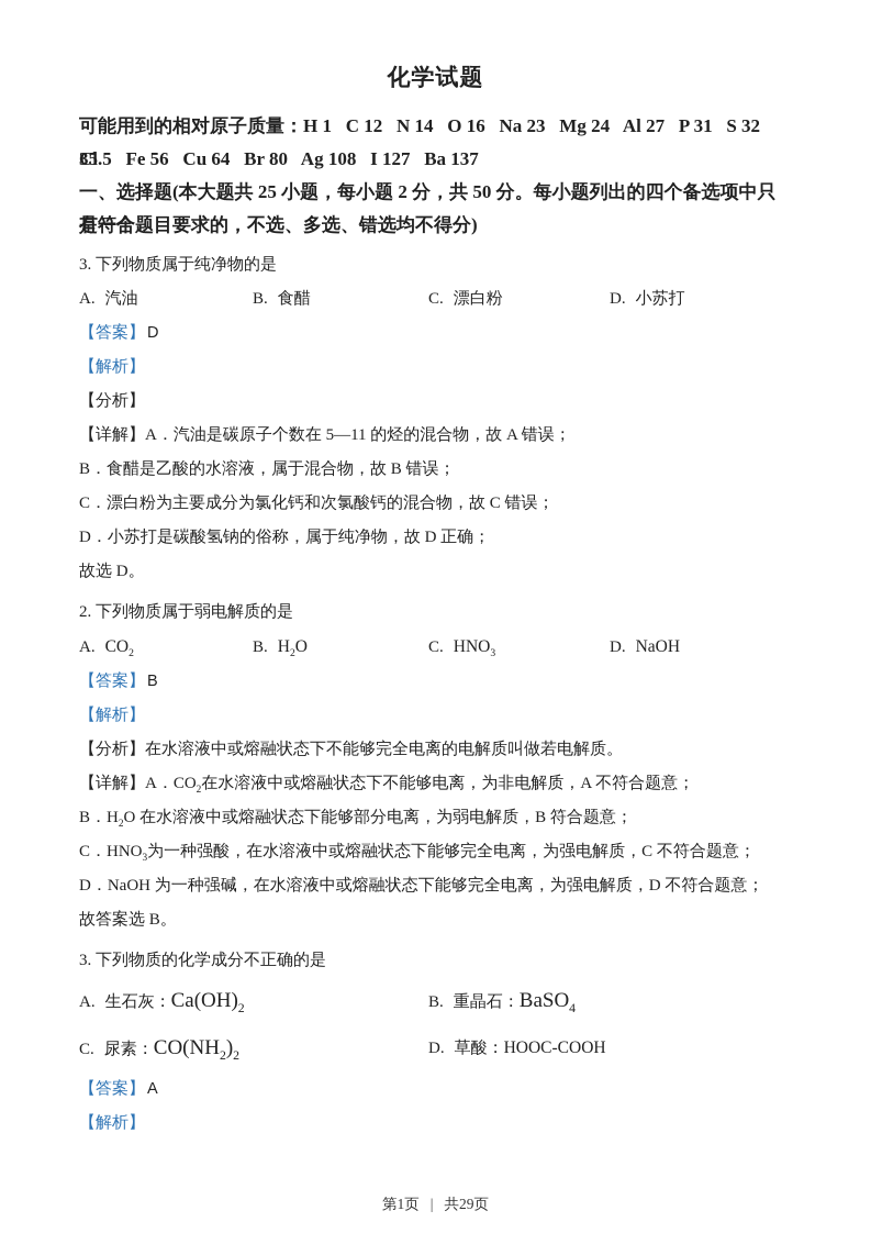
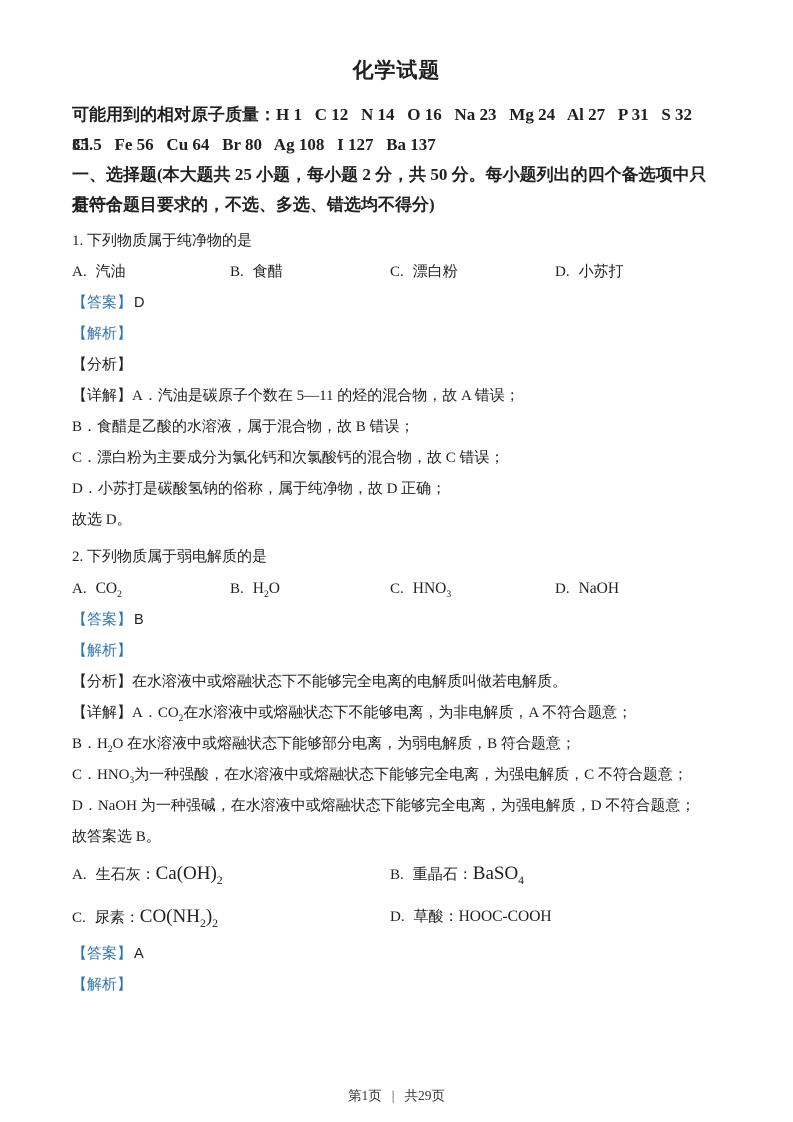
  化学试题
  可能用到的相对原子质量：H 1 C 12 N 14 O 16 Na 23 Mg 24 Al 27 P 31 S 32 Cl
  35.5 Fe 56 Cu 64 Br 80 Ag 108 I 127 Ba 137
  一、选择题(本大题共 25 小题，每小题 2 分，共 50 分。每小题列出的四个备选项中只有一个
  是符合题目要求的，不选、多选、错选均不得分)
- 3. 下列物质属于纯净物的是
+ 1. 下列物质属于纯净物的是
  A. 汽油
  B. 食醋
  C. 漂白粉
  D. 小苏打
  【答案】 D
  【解析】
  【分析】
  【详解】A．汽油是碳原子个数在 5—11 的烃的混合物，故 A 错误；
  B．食醋是乙酸的水溶液，属于混合物，故 B 错误；
  C．漂白粉为主要成分为氯化钙和次氯酸钙的混合物，故 C 错误；
  D．小苏打是碳酸氢钠的俗称，属于纯净物，故 D 正确；
  故选 D。
  2. 下列物质属于弱电解质的是
  A. CO2
  B. H2O
  C. HNO3
  D. NaOH
  【答案】 B
  【解析】
  【分析】在水溶液中或熔融状态下不能够完全电离的电解质叫做若电解质。
  【详解】A．CO2在水溶液中或熔融状态下不能够电离，为非电解质，A 不符合题意；
  B．H2O 在水溶液中或熔融状态下能够部分电离，为弱电解质，B 符合题意；
  C．HNO3为一种强酸，在水溶液中或熔融状态下能够完全电离，为强电解质，C 不符合题意；
  D．NaOH 为一种强碱，在水溶液中或熔融状态下能够完全电离，为强电解质，D 不符合题意；
  故答案选 B。
- 3. 下列物质的化学成分不正确的是
  A. 生石灰：Ca(OH)2
  B. 重晶石：BaSO4
  C. 尿素：CO(NH2)2
  D. 草酸：HOOC-COOH
  【答案】 A
  【解析】
  第1页 | 共29页
